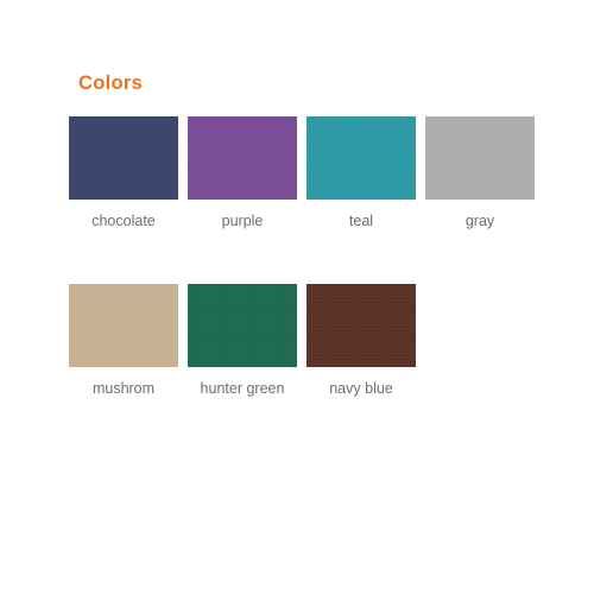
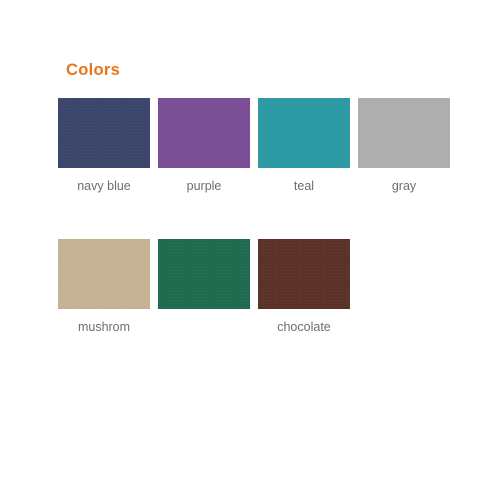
  Colors
- chocolate
+ navy blue
  purple
  teal
  gray
  mushrom
- hunter green
- navy blue
+ chocolate
